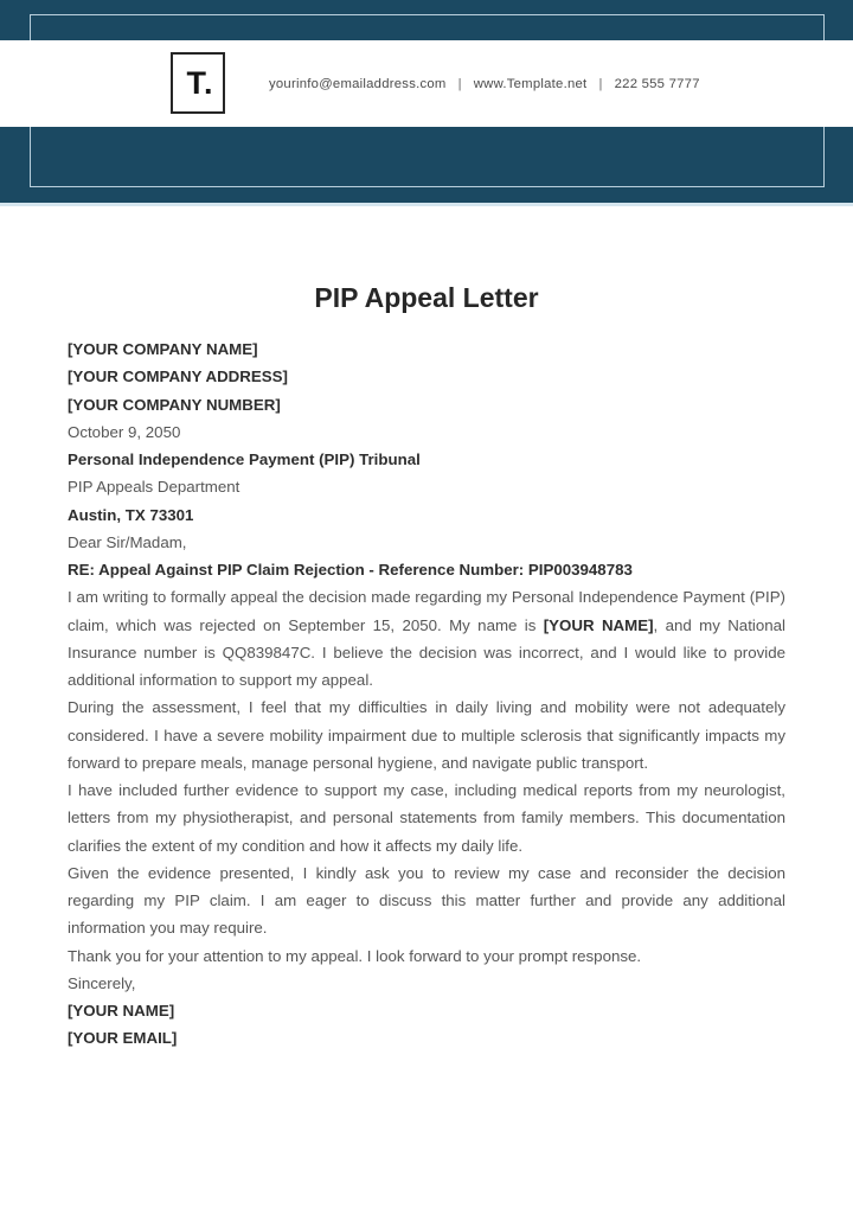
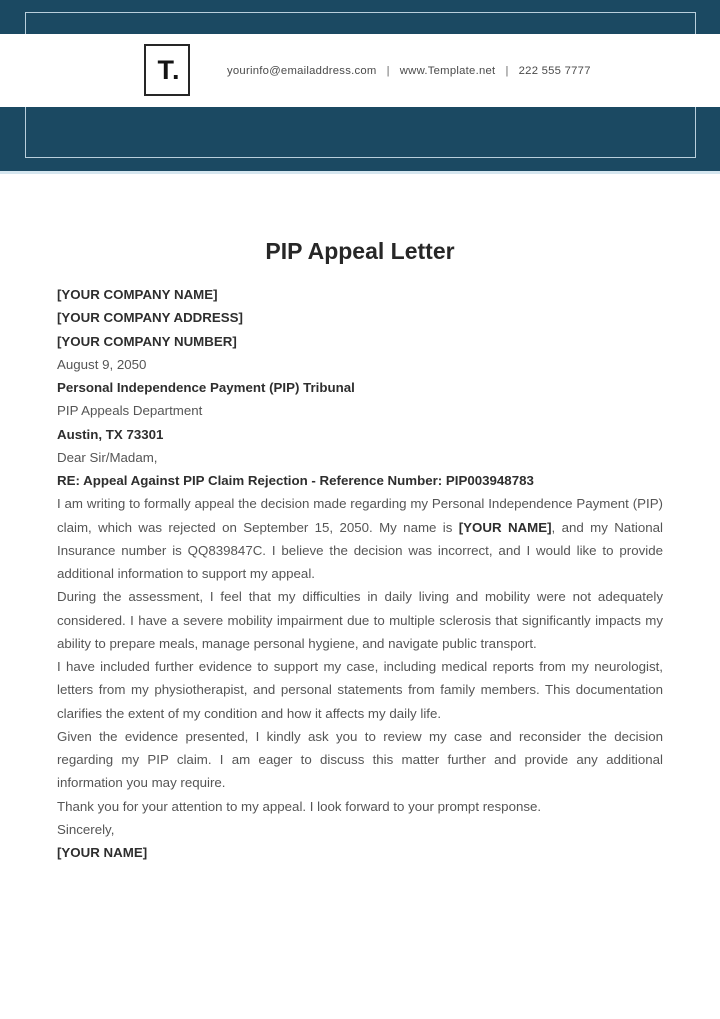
  T.
  yourinfo@emailaddress.com
  |
  www.Template.net
  |
  222 555 7777
  PIP Appeal Letter
  [YOUR COMPANY NAME]
  [YOUR COMPANY ADDRESS]
  [YOUR COMPANY NUMBER]
- October 9, 2050
+ August 9, 2050
  Personal Independence Payment (PIP) Tribunal
  PIP Appeals Department
  Austin, TX 73301
  Dear Sir/Madam,
  RE: Appeal Against PIP Claim Rejection - Reference Number: PIP003948783
  I am writing to formally appeal the decision made regarding my Personal Independence Payment (PIP) claim, which was rejected on September 15, 2050. My name is [YOUR NAME], and my National Insurance number is QQ839847C. I believe the decision was incorrect, and I would like to provide additional information to support my appeal.
- During the assessment, I feel that my difficulties in daily living and mobility were not adequately considered. I have a severe mobility impairment due to multiple sclerosis that significantly impacts my forward to prepare meals, manage personal hygiene, and navigate public transport.
+ During the assessment, I feel that my difficulties in daily living and mobility were not adequately considered. I have a severe mobility impairment due to multiple sclerosis that significantly impacts my ability to prepare meals, manage personal hygiene, and navigate public transport.
  I have included further evidence to support my case, including medical reports from my neurologist, letters from my physiotherapist, and personal statements from family members. This documentation clarifies the extent of my condition and how it affects my daily life.
  Given the evidence presented, I kindly ask you to review my case and reconsider the decision regarding my PIP claim. I am eager to discuss this matter further and provide any additional information you may require.
  Thank you for your attention to my appeal. I look forward to your prompt response.
  Sincerely,
  [YOUR NAME]
- [YOUR EMAIL]
